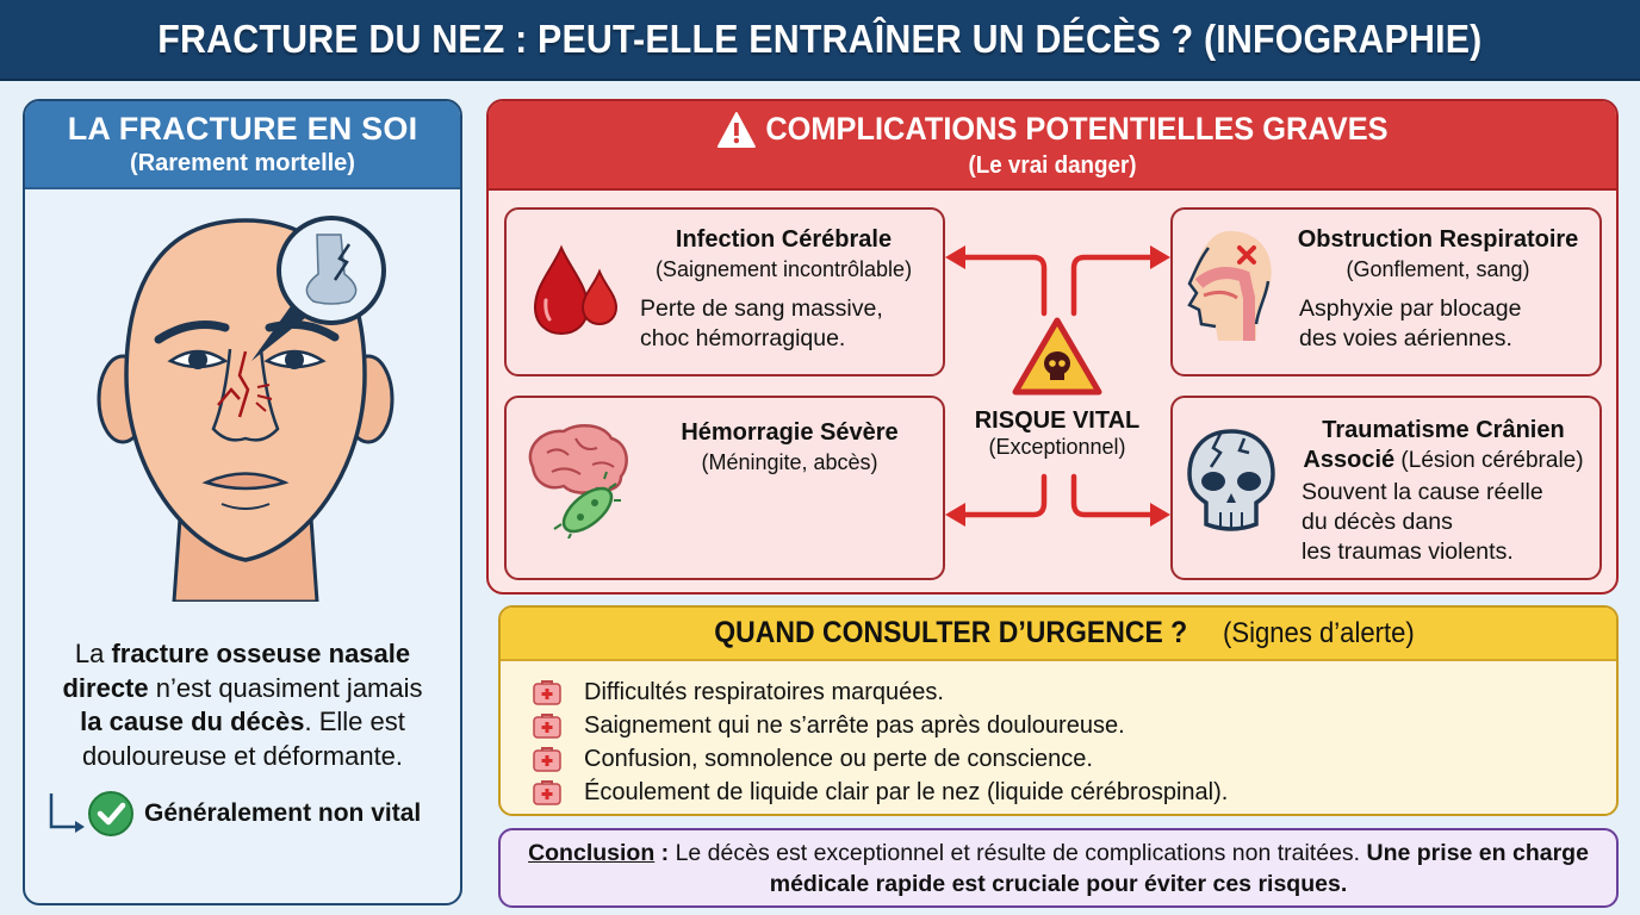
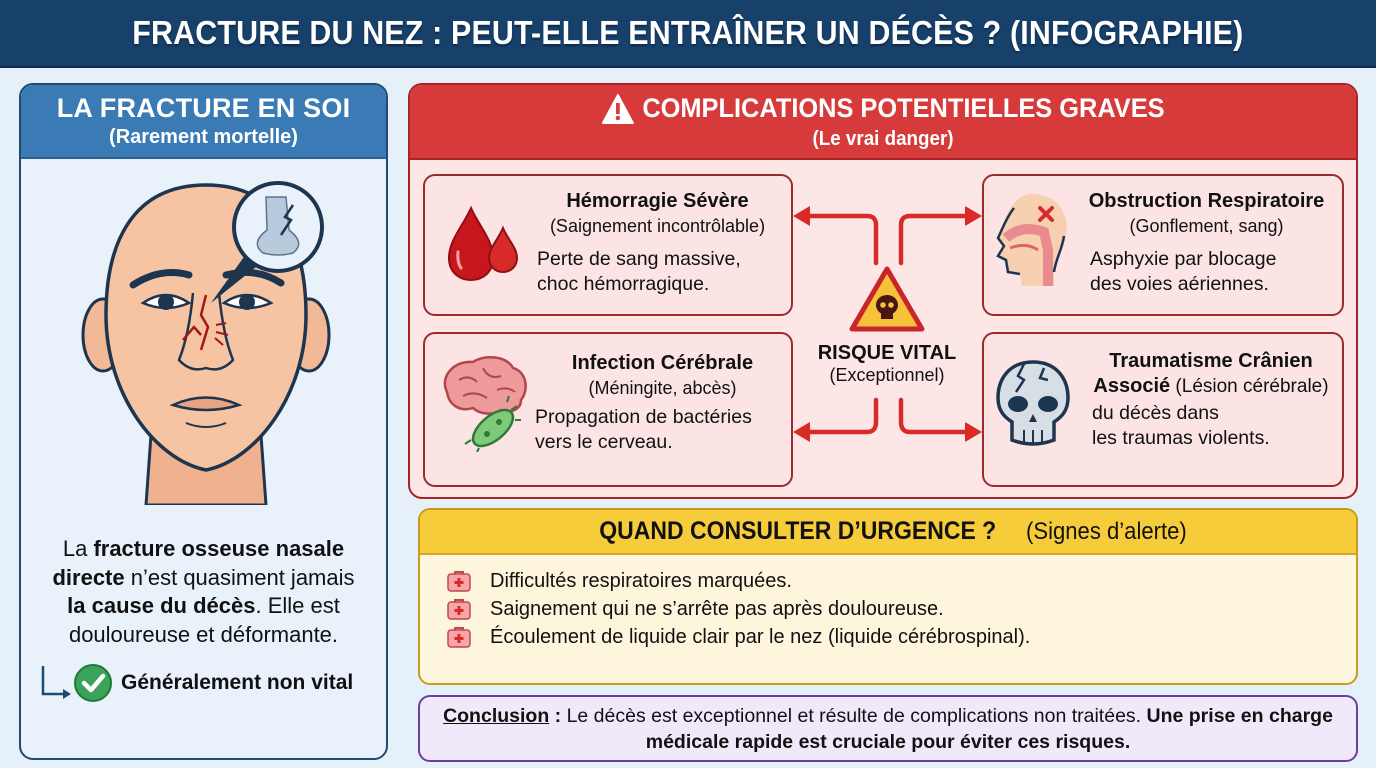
  FRACTURE DU NEZ : PEUT-ELLE ENTRAÎNER UN DÉCÈS ? (INFOGRAPHIE)
  LA FRACTURE EN SOI
  (Rarement mortelle)
  La fracture osseuse nasale directe n’est quasiment jamais la cause du décès. Elle est douloureuse et déformante.
  Généralement non vital
  COMPLICATIONS POTENTIELLES GRAVES
  (Le vrai danger)
- Infection Cérébrale
+ Hémorragie Sévère
  (Saignement incontrôlable)
  Perte de sang massive,
  choc hémorragique.
  Obstruction Respiratoire
  (Gonflement, sang)
  Asphyxie par blocage
  des voies aériennes.
  RISQUE VITAL
  (Exceptionnel)
- Hémorragie Sévère
+ Infection Cérébrale
  (Méningite, abcès)
+ Propagation de bactéries
+ vers le cerveau.
  Traumatisme Crânien
  Associé (Lésion cérébrale)
- Souvent la cause réelle
  du décès dans
  les traumas violents.
  QUAND CONSULTER D’URGENCE ?
  (Signes d’alerte)
  Difficultés respiratoires marquées.
  Saignement qui ne s’arrête pas après douloureuse.
- Confusion, somnolence ou perte de conscience.
  Écoulement de liquide clair par le nez (liquide cérébrospinal).
  Conclusion : Le décès est exceptionnel et résulte de complications non traitées. Une prise en charge médicale rapide est cruciale pour éviter ces risques.
